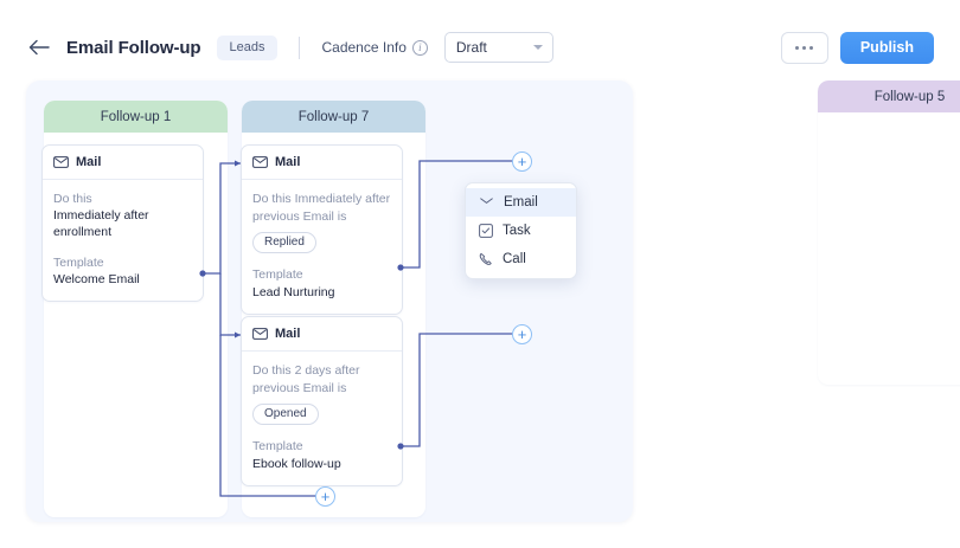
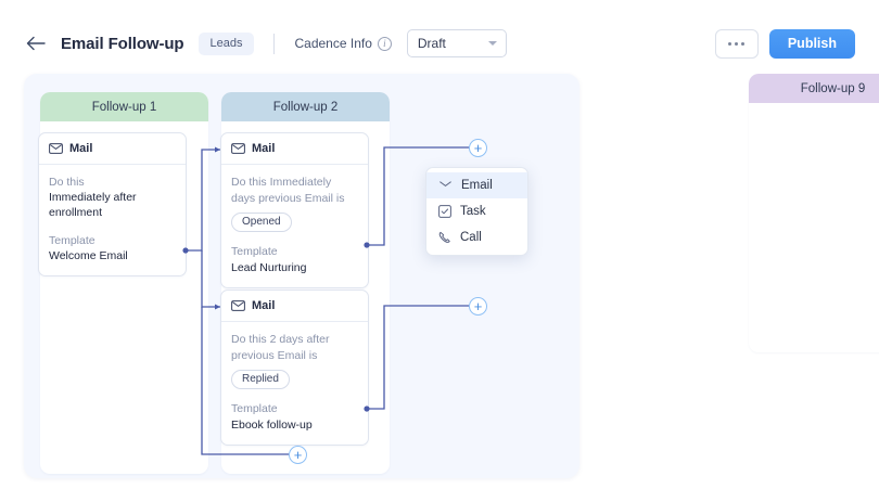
  Email Follow-up
  Leads
  Cadence Info
  i
  Draft
  Publish
  Follow-up 1
- Follow-up 7
+ Follow-up 2
- Follow-up 5
+ Follow-up 9
  Mail
  Do this
  Immediately after enrollment
  Template
  Welcome Email
  Mail
- Do this Immediately after previous Email is
+ Do this Immediately days previous Email is
- Replied
+ Opened
  Template
  Lead Nurturing
  Mail
  Do this 2 days after previous Email is
- Opened
+ Replied
  Template
  Ebook follow-up
  +
  +
  +
  Email
  Task
  Call
